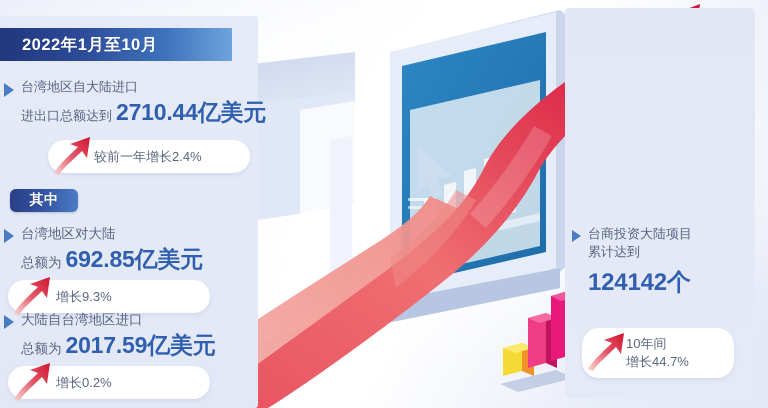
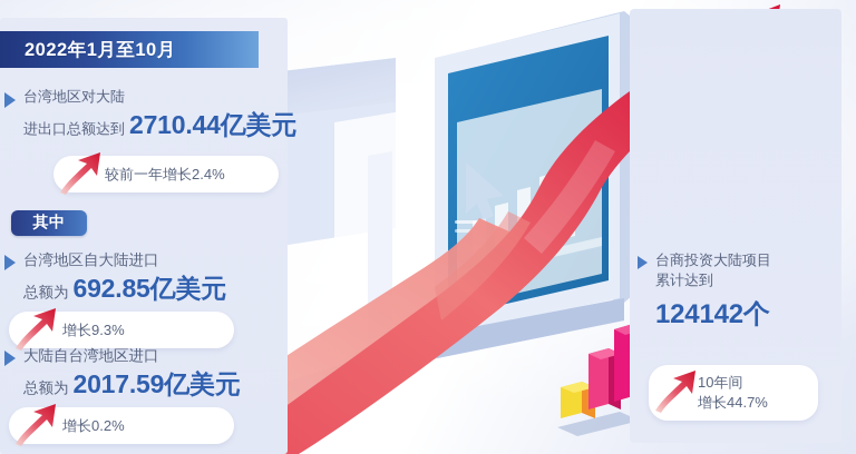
  2022年1月至10月
- 台湾地区自大陆进口
+ 台湾地区对大陆
  进出口总额达到
  2710.44亿美元
  较前一年增长2.4%
  其中
- 台湾地区对大陆
+ 台湾地区自大陆进口
  总额为
  692.85亿美元
  增长9.3%
  大陆自台湾地区进口
  总额为
  2017.59亿美元
  增长0.2%
  台商投资大陆项目
  累计达到
  124142个
  10年间
  增长44.7%
